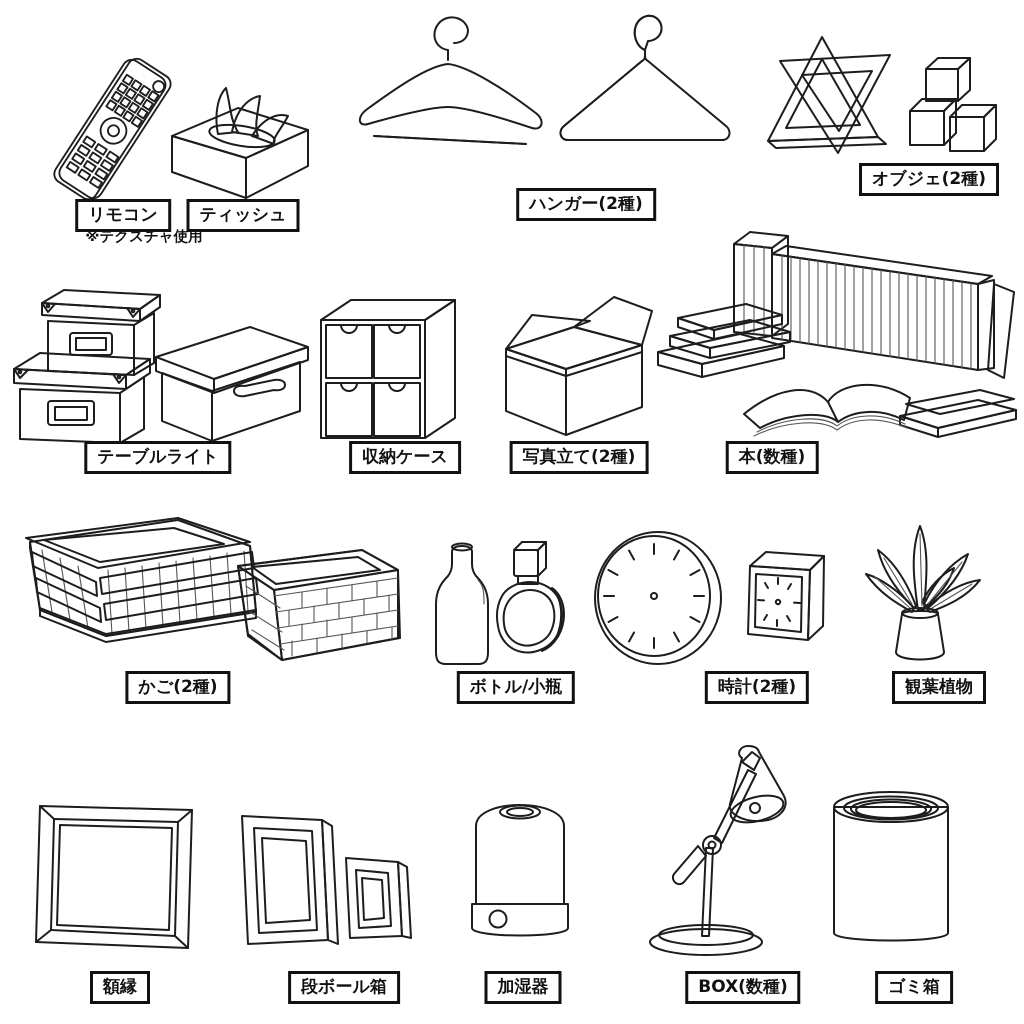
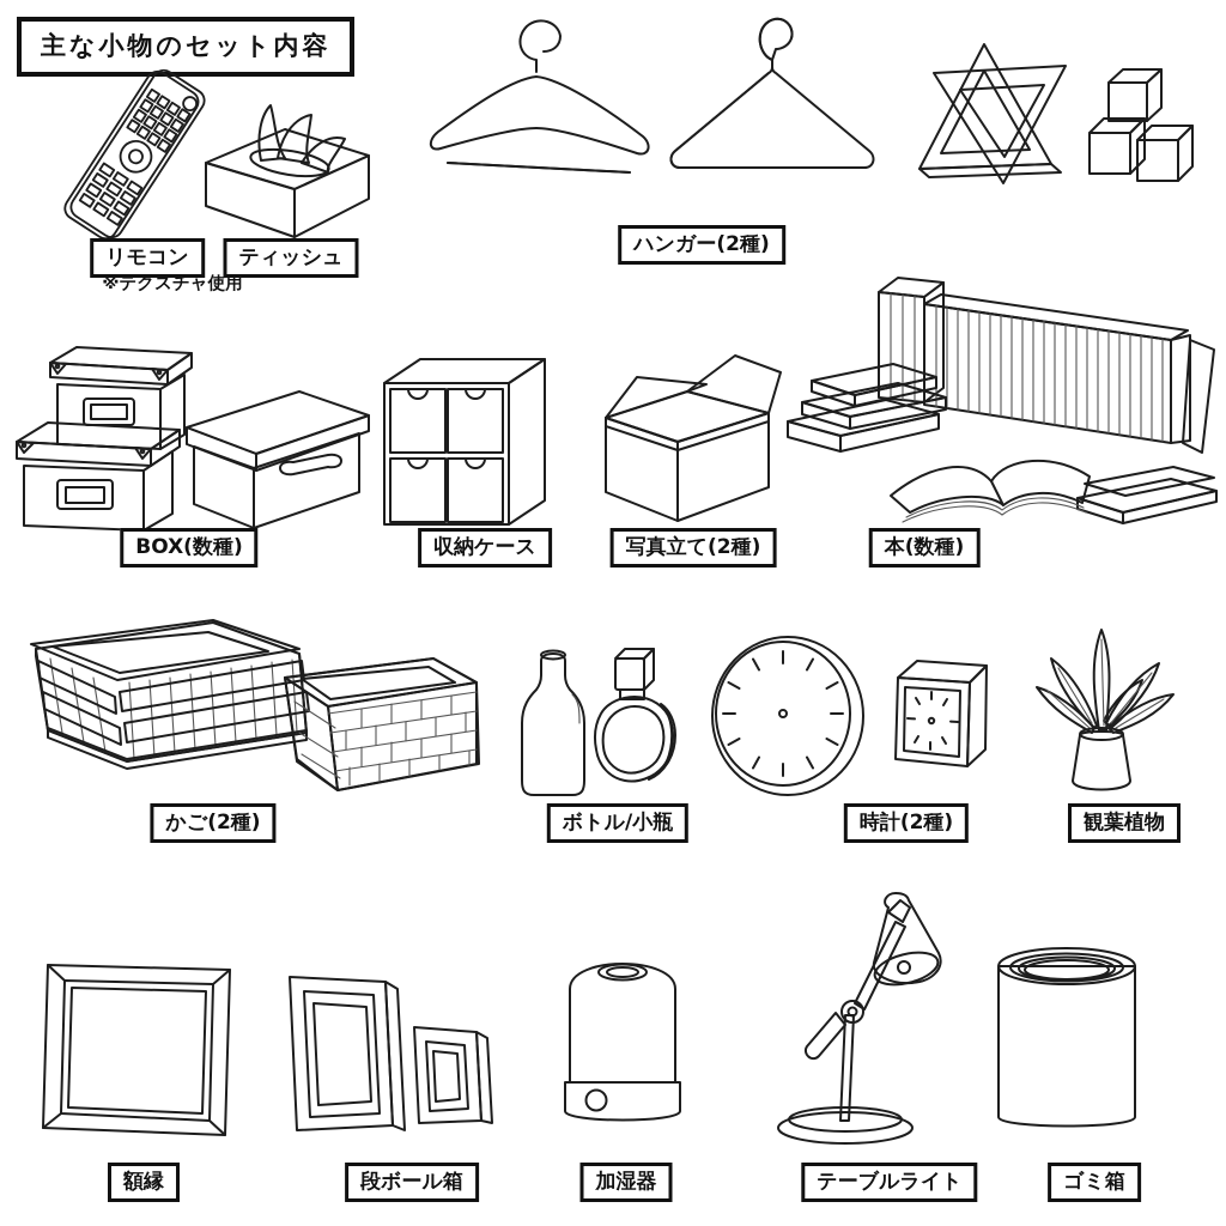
+ 主な小物のセット内容
  リモコン
  ※テクスチャ使用
  ティッシュ
  ハンガー(2種)
- オブジェ(2種)
- テーブルライト
+ BOX(数種)
  収納ケース
  写真立て(2種)
  本(数種)
  かご(2種)
  ボトル/小瓶
  時計(2種)
  観葉植物
  額縁
  段ボール箱
  加湿器
- BOX(数種)
+ テーブルライト
  ゴミ箱
